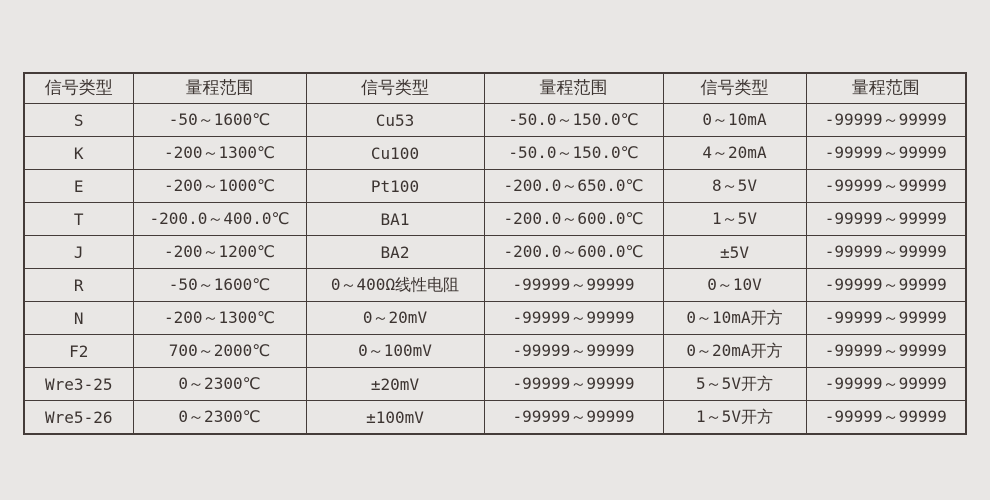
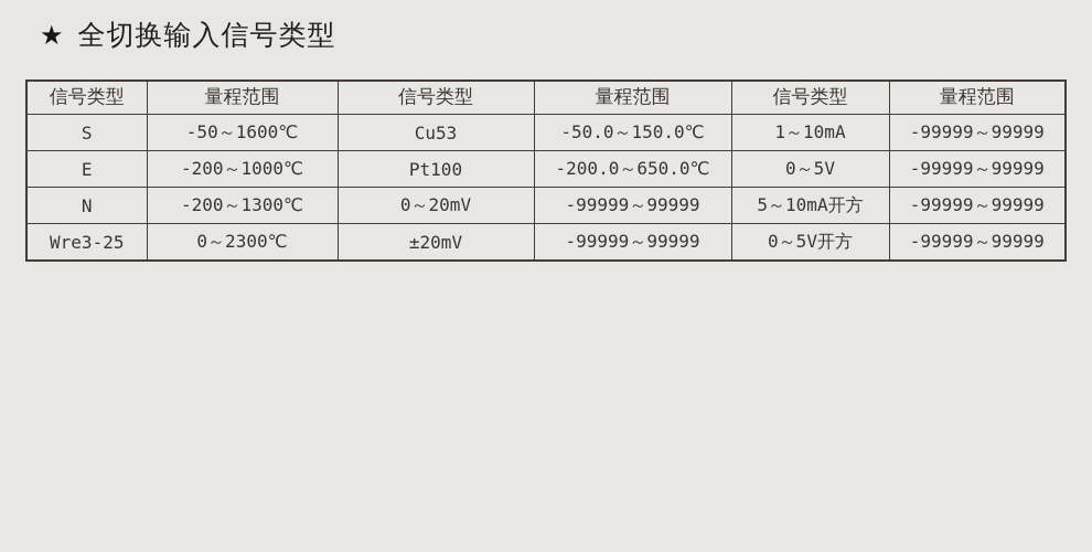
+ ★ 全切换输入信号类型
  信号类型	量程范围	信号类型	量程范围	信号类型	量程范围
- S	-50～1600℃	Cu53	-50.0～150.0℃	0～10mA	-99999～99999
+ S	-50～1600℃	Cu53	-50.0～150.0℃	1～10mA	-99999～99999
- K	-200～1300℃	Cu100	-50.0～150.0℃	4～20mA	-99999～99999
- E	-200～1000℃	Pt100	-200.0～650.0℃	8～5V	-99999～99999
+ E	-200～1000℃	Pt100	-200.0～650.0℃	0～5V	-99999～99999
- T	-200.0～400.0℃	BA1	-200.0～600.0℃	1～5V	-99999～99999
- J	-200～1200℃	BA2	-200.0～600.0℃	±5V	-99999～99999
- R	-50～1600℃	0～400Ω线性电阻	-99999～99999	0～10V	-99999～99999
- N	-200～1300℃	0～20mV	-99999～99999	0～10mA开方	-99999～99999
+ N	-200～1300℃	0～20mV	-99999～99999	5～10mA开方	-99999～99999
- F2	700～2000℃	0～100mV	-99999～99999	0～20mA开方	-99999～99999
- Wre3-25	0～2300℃	±20mV	-99999～99999	5～5V开方	-99999～99999
+ Wre3-25	0～2300℃	±20mV	-99999～99999	0～5V开方	-99999～99999
- Wre5-26	0～2300℃	±100mV	-99999～99999	1～5V开方	-99999～99999
